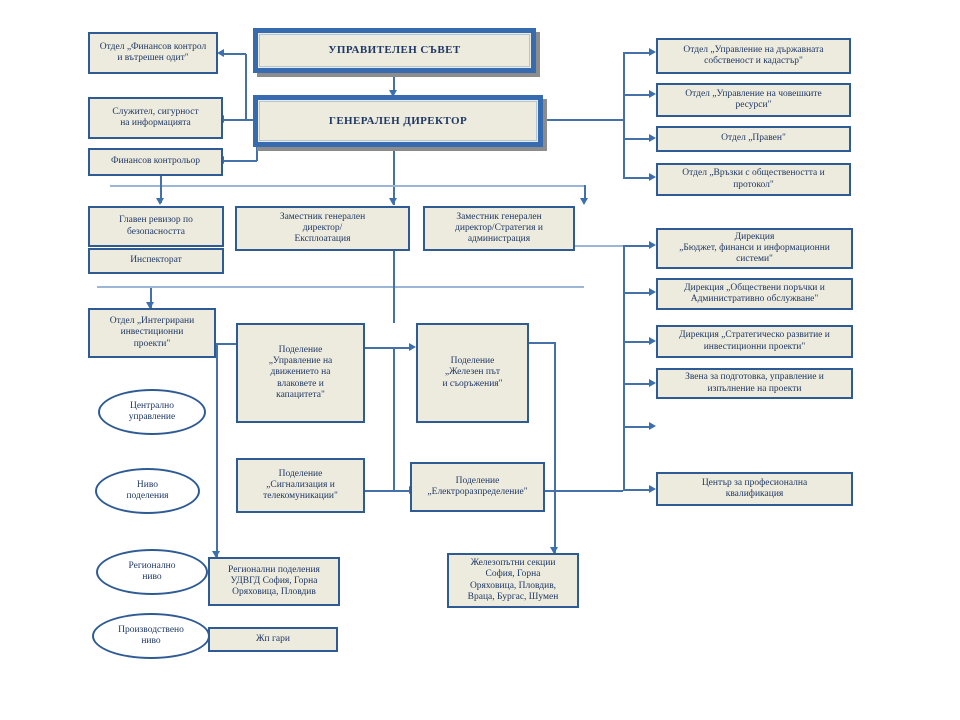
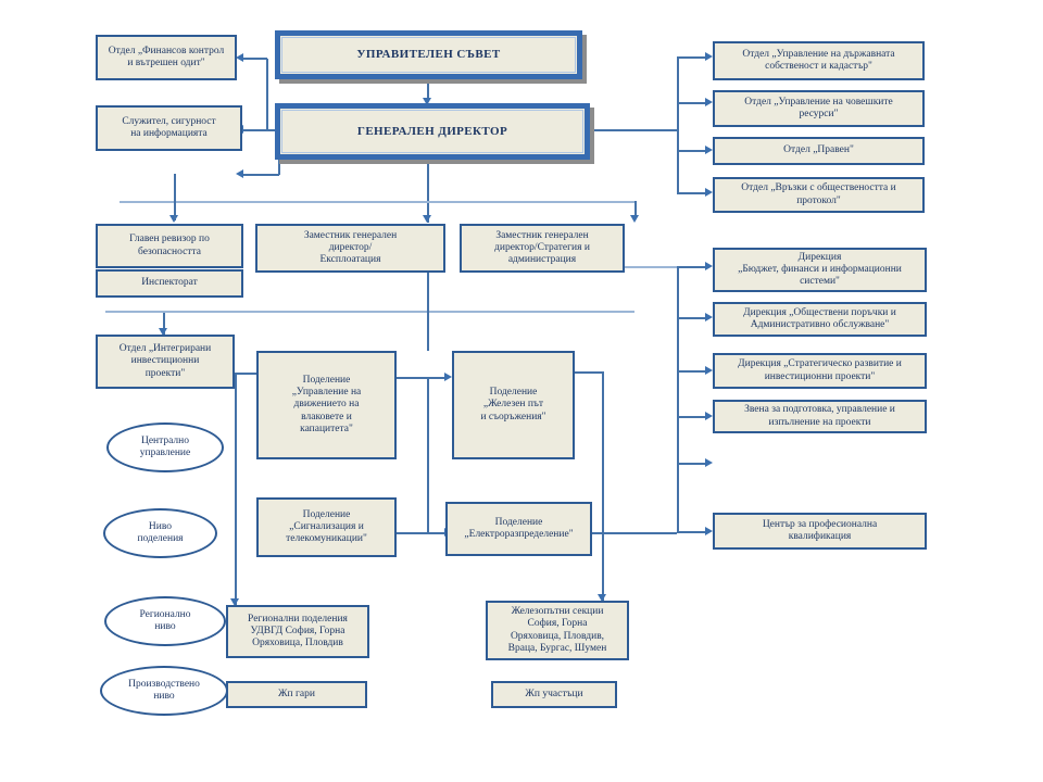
  Централно
  управление
  Ниво
  поделения
  Регионално
  ниво
  Производствено
  ниво
  УПРАВИТЕЛЕН СЪВЕТ
  ГЕНЕРАЛЕН ДИРЕКТОР
  Отдел „Финансов контрол
  и вътрешен одит"
  Служител, сигурност
  на информацията
- Финансов контрольор
  Отдел „Управление на държавната
  собственост и кадастър"
  Отдел „Управление на човешките
  ресурси"
  Отдел „Правен"
  Отдел „Връзки с обществеността и
  протокол"
  Главен ревизор по
  безопасността
  Инспекторат
  Заместник генерален
  директор/
  Експлоатация
  Заместник генерален
  директор/Стратегия и
  администрация
  Дирекция
  „Бюджет, финанси и информационни
  системи"
  Дирекция „Обществени поръчки и
  Административно обслужване"
  Дирекция „Стратегическо развитие и
  инвестиционни проекти"
  Звена за подготовка, управление и
  изпълнение на проекти
  Център за професионална
  квалификация
  Отдел „Интегрирани
  инвестиционни
  проекти"
  Поделение
  „Управление на
  движението на
  влаковете и
  капацитета"
  Поделение
  „Железен път
  и съоръжения"
  Поделение
  „Сигнализация и
  телекомуникации"
  Поделение
  „Електроразпределение"
  Регионални поделения
  УДВГД София, Горна
  Оряховица, Пловдив
  Железопътни секции
  София, Горна
  Оряховица, Пловдив,
  Враца, Бургас, Шумен
  Жп гари
+ Жп участъци
